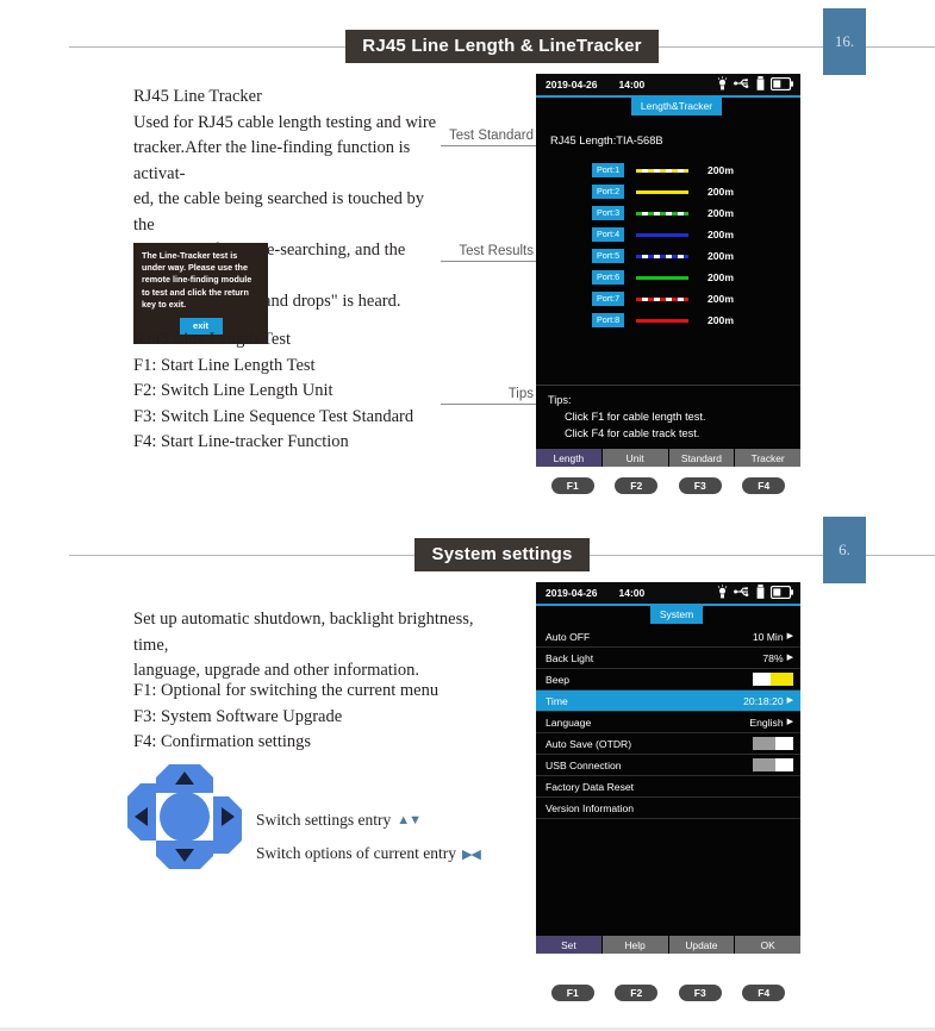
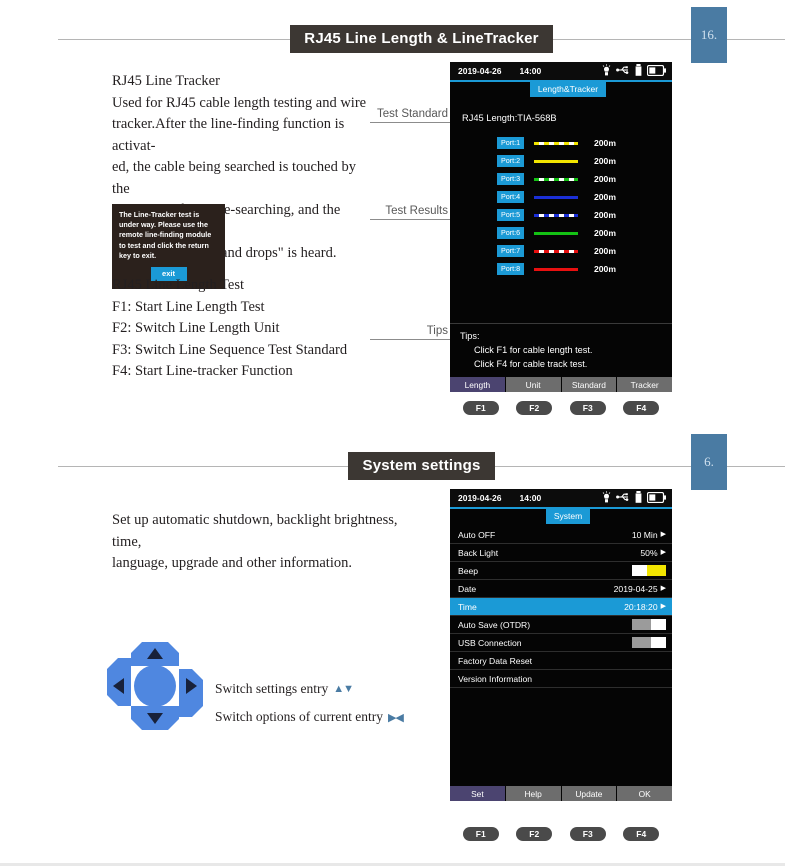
  RJ45 Line Length & LineTracker
  16.
  RJ45 Line Tracker
  Used for RJ45 cable length testing and wire
  tracker.After the line-finding function is activat-
  ed, the cable being searched is touched by the
  The Line-Tracker test is under way. Please use the remote line-finding module to test and click the return key to exit.
  exit
  RJ45 Line Length Test
  F1: Start Line Length Test
  F2: Switch Line Length Unit
  F3: Switch Line Sequence Test Standard
  F4: Start Line-tracker Function
  Test Standard
  Test Results
  Tips
  2019-04-26
  14:00
  Length&Tracker
  RJ45 Length:TIA-568B
  Port:1
  200m
  Port:2
  200m
  Port:3
  200m
  Port:4
  200m
  Port:5
  200m
  Port:6
  200m
  Port:7
  200m
  Port:8
  200m
  Tips:
  Click F1 for cable length test.
  Click F4 for cable track test.
  Length
  Unit
  Standard
  Tracker
  F1
  F2
  F3
  F4
  System settings
  6.
  Set up automatic shutdown, backlight brightness, time,
  language, upgrade and other information.
- F1: Optional for switching the current menu
- F3: System Software Upgrade
- F4: Confirmation settings
  Switch settings entry
  ▲▼
  Switch options of current entry
  ▶◀
  2019-04-26
  14:00
  System
  Auto OFF
  10 Min
  Back Light
- 78%
+ 50%
  Beep
+ Date
+ 2019-04-25
  Time
  20:18:20
- Language
- English
  Auto Save (OTDR)
  USB Connection
  Factory Data Reset
  Version Information
  Set
  Help
  Update
  OK
  F1
  F2
  F3
  F4
